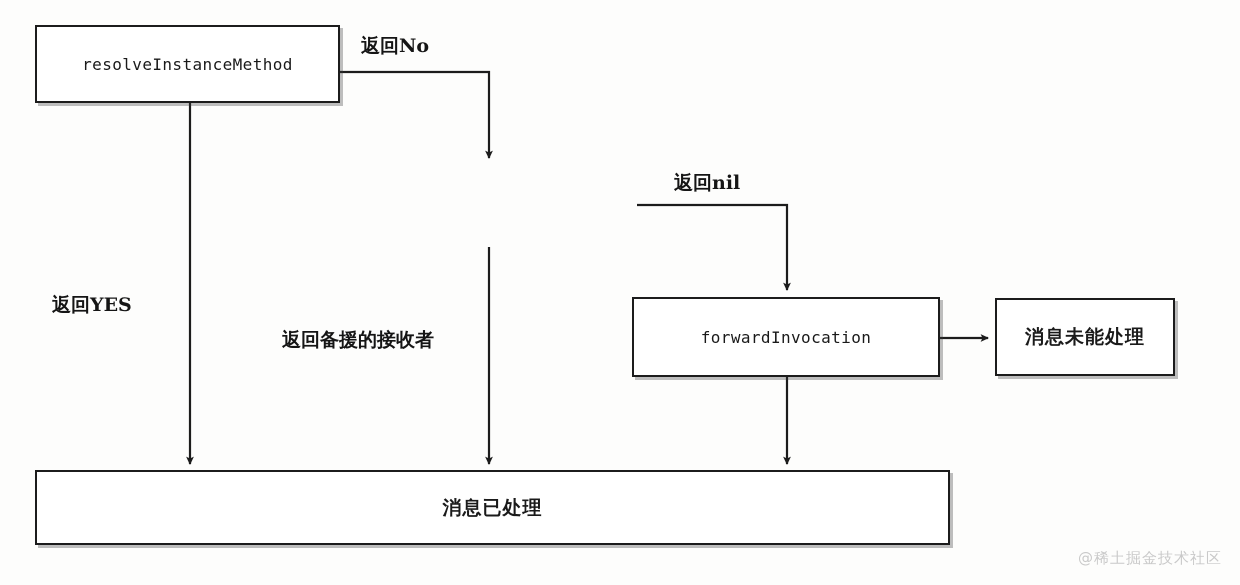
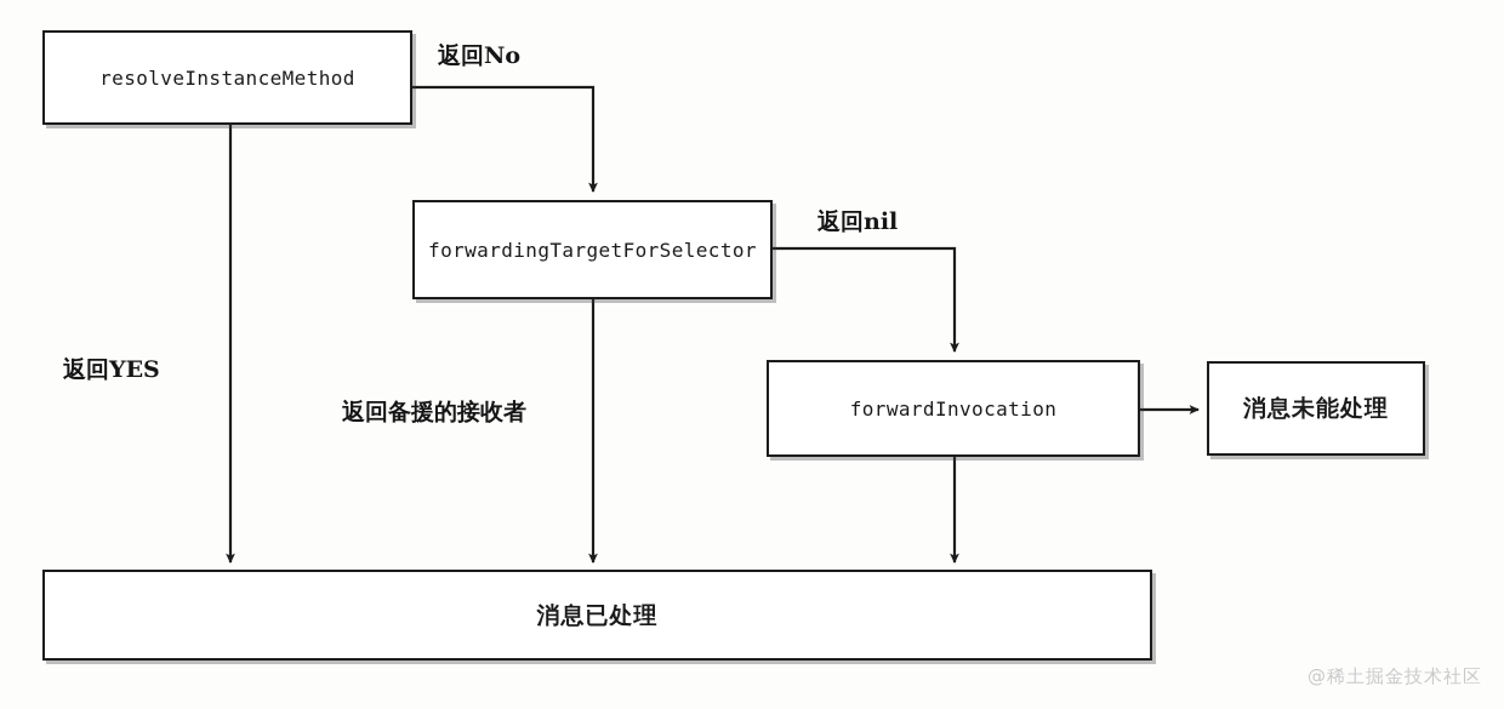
  resolveInstanceMethod
+ forwardingTargetForSelector
  forwardInvocation
  消息未能处理
  消息已处理
  返回No
  返回YES
  返回nil
  返回备援的接收者
  @稀土掘金技术社区
